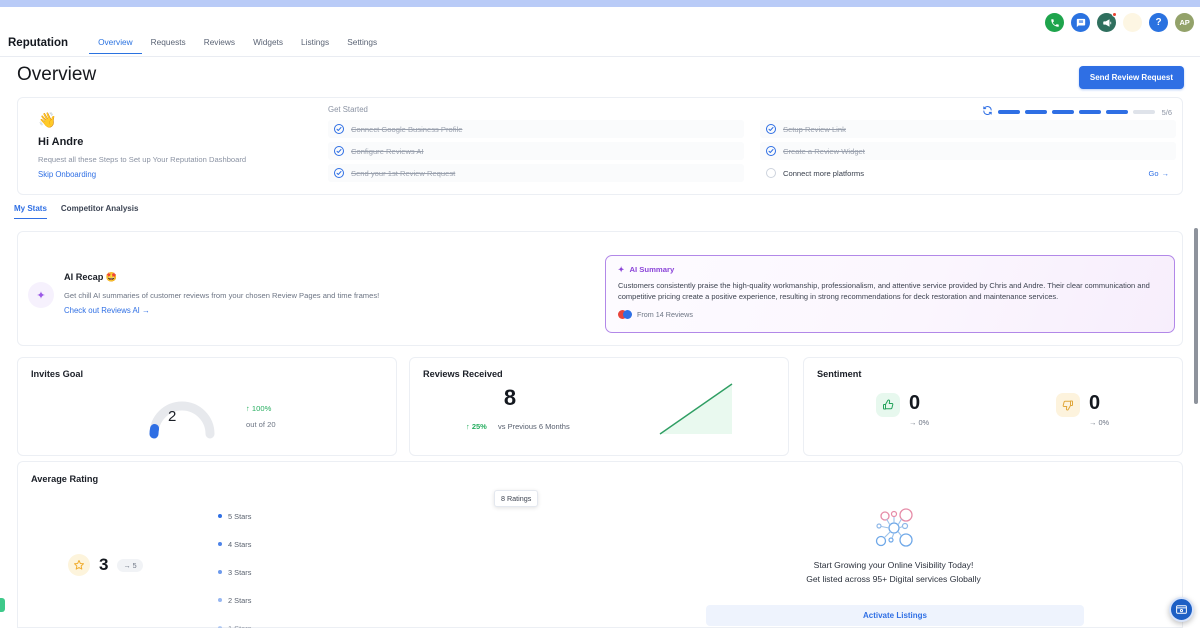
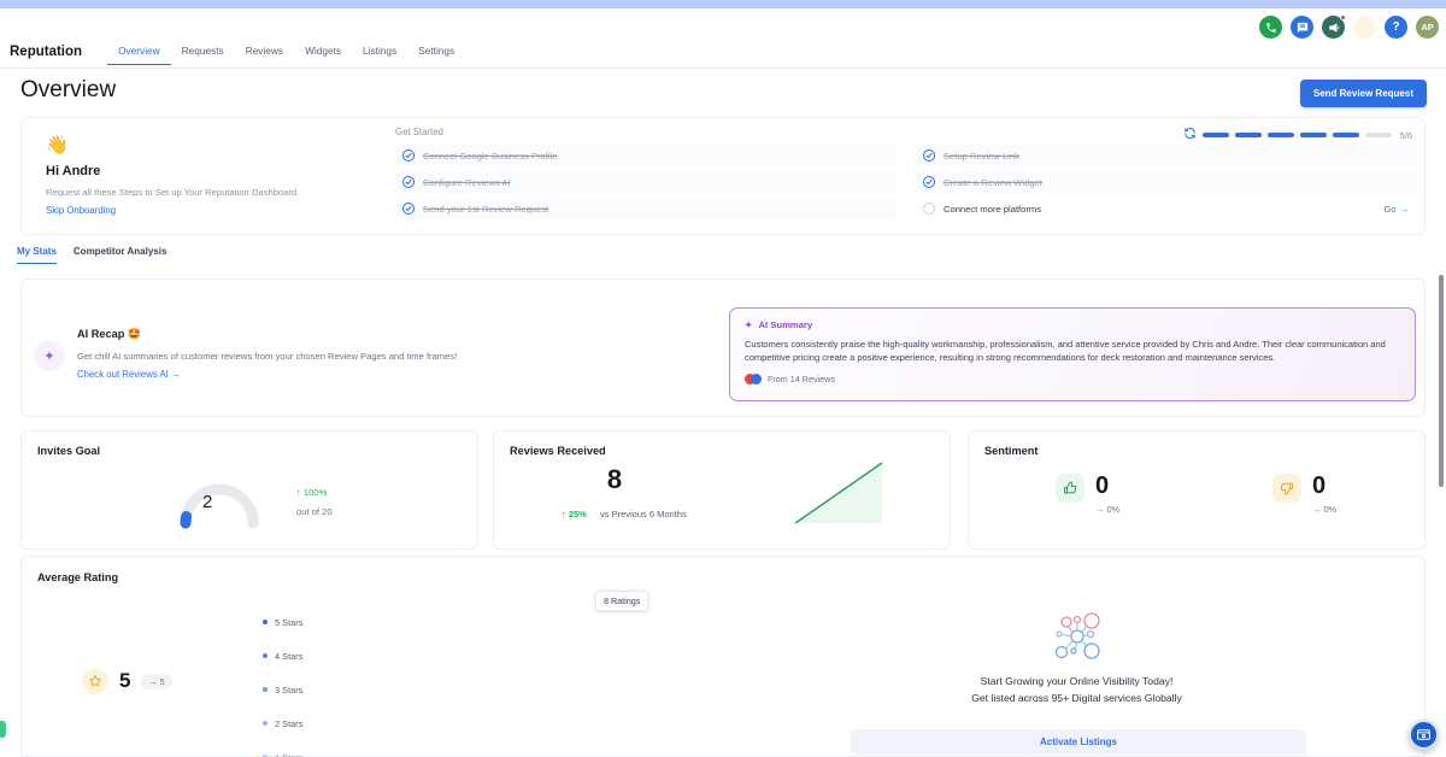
  ?
  AP
  Reputation
  Overview
  Requests
  Reviews
  Widgets
  Listings
  Settings
  Overview
  Send Review Request
  👋
  Hi Andre
  Request all these Steps to Set up Your Reputation Dashboard
  Skip Onboarding
  Get Started
  5/6
  Connect Google Business Profile
  Configure Reviews AI
  Send your 1st Review Request
  Setup Review Link
  Create a Review Widget
  Connect more platforms
  Go
  →
  My Stats
  Competitor Analysis
  ✦
  AI Recap 🤩
  Get chill AI summaries of customer reviews from your chosen Review Pages and time frames!
  Check out Reviews AI →
  ✦
  AI Summary
  Customers consistently praise the high-quality workmanship, professionalism, and attentive service provided by Chris and Andre. Their clear communication and competitive pricing create a positive experience, resulting in strong recommendations for deck restoration and maintenance services.
  From 14 Reviews
  Invites Goal
  2
  ↑ 100%
  out of 20
  Reviews Received
  8
  ↑ 25%
  vs Previous 6 Months
  Sentiment
  0
  → 0%
  0
  → 0%
  Average Rating
- 3
+ 5
  → 5
  5 Stars
  4 Stars
  3 Stars
  2 Stars
  8 Ratings
  Start Growing your Online Visibility Today!
  Get listed across 95+ Digital services Globally
  Activate Listings
